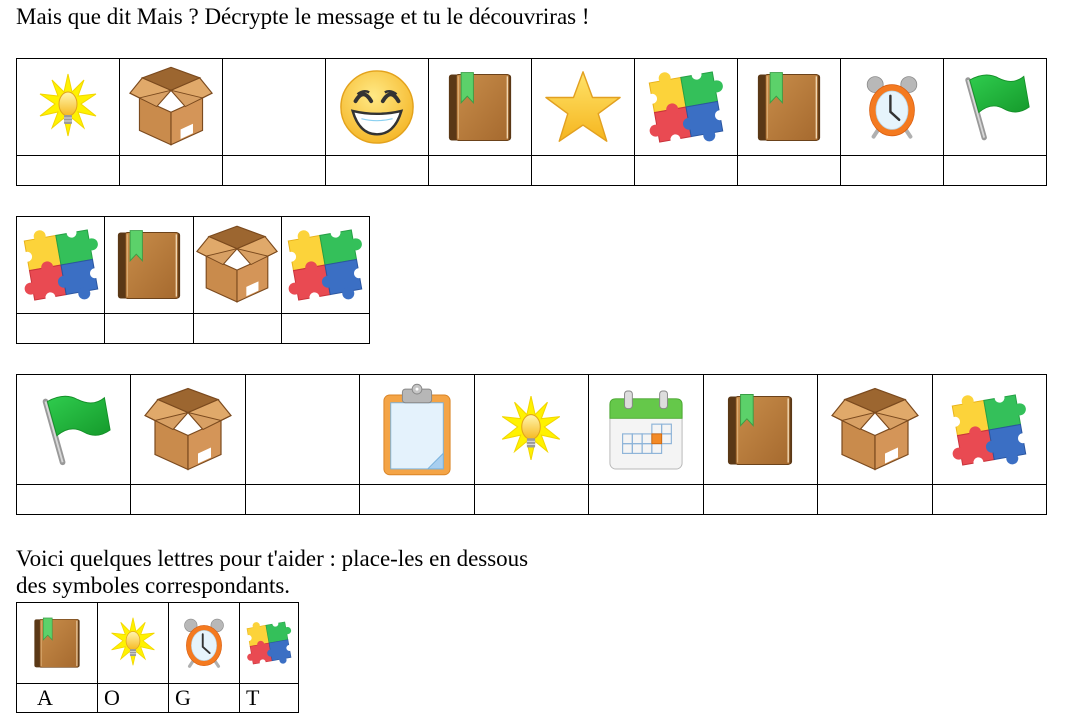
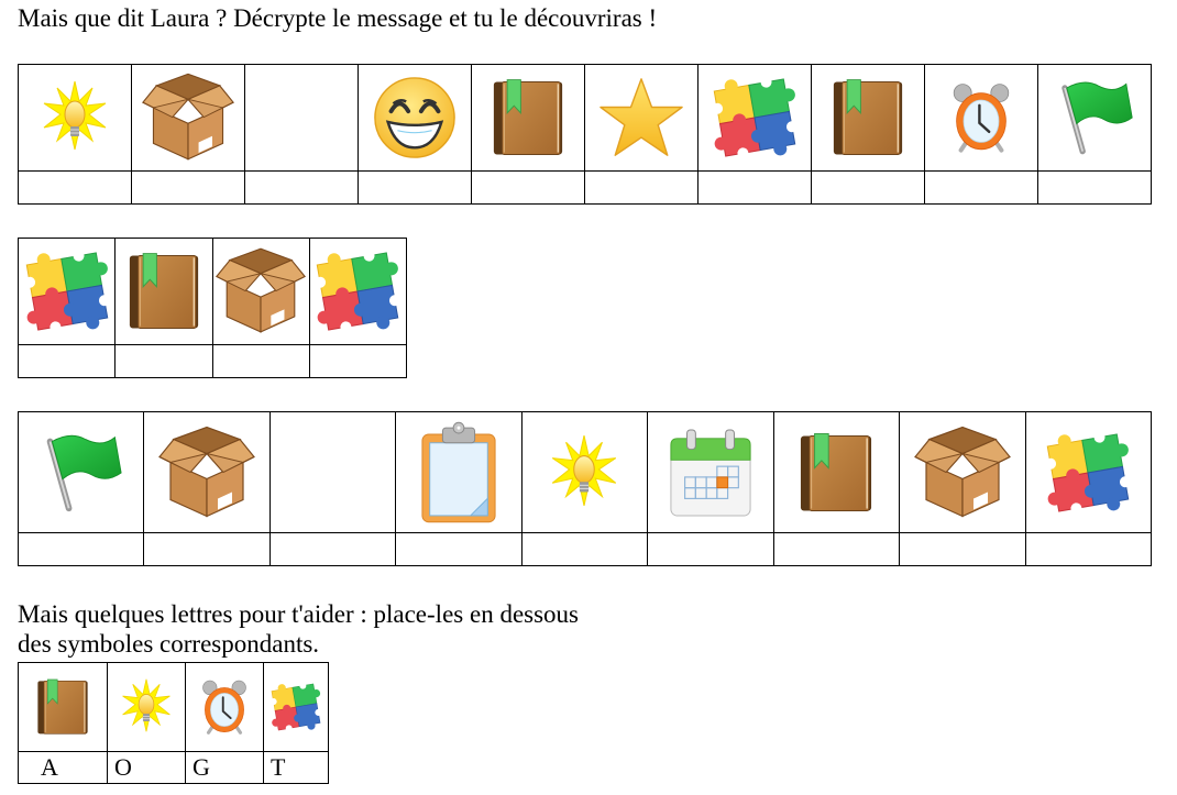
- Mais que dit Mais ? Décrypte le message et tu le découvriras !
+ Mais que dit Laura ? Décrypte le message et tu le découvriras !
- Voici quelques lettres pour t'aider : place-les en dessous
+ Mais quelques lettres pour t'aider : place-les en dessous
  des symboles correspondants.
  A	O	G	T
